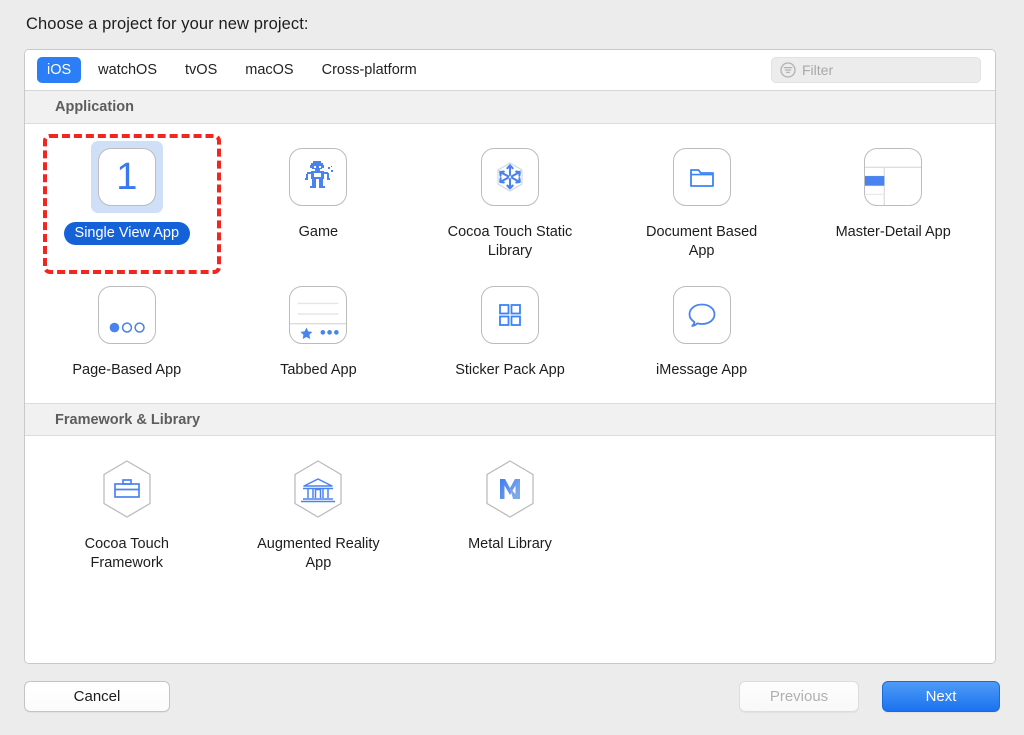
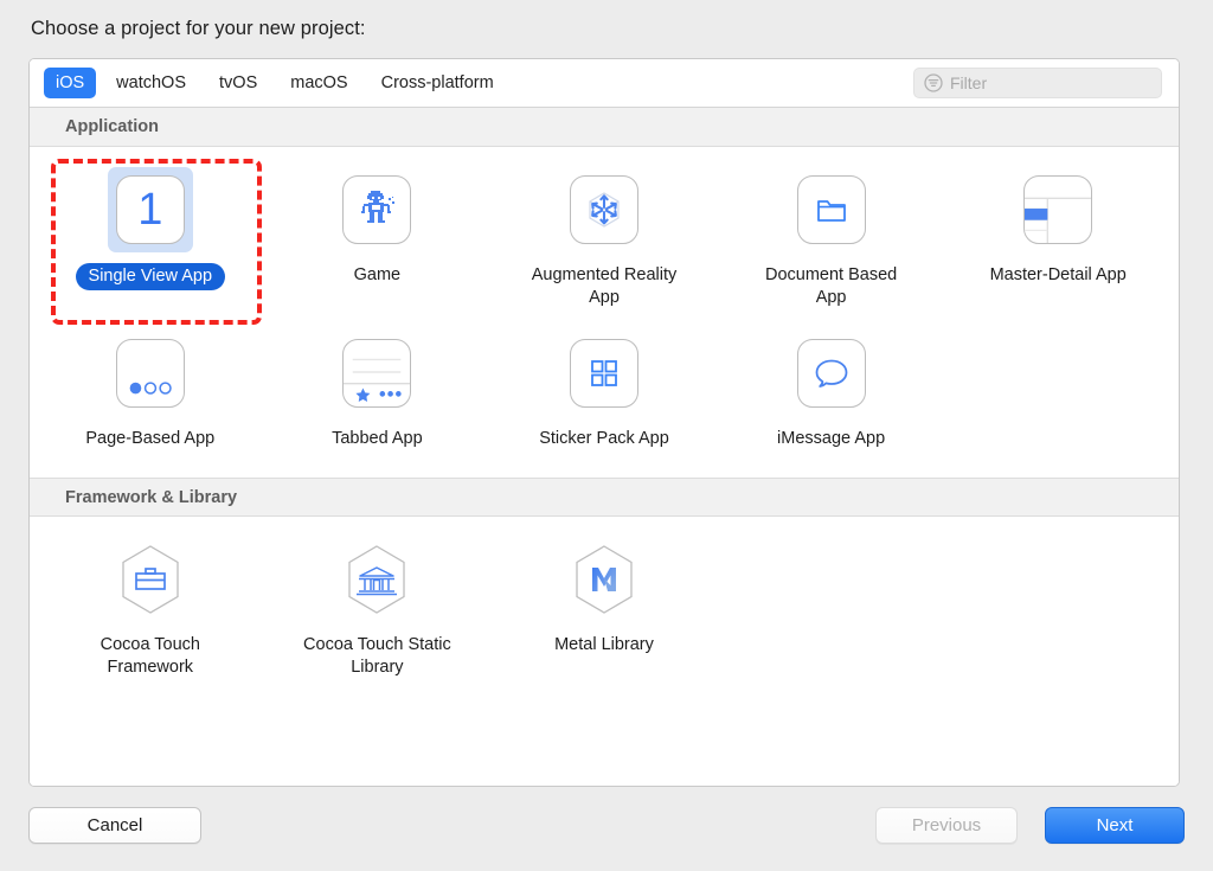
  Choose a project for your new project:
  iOS
  watchOS
  tvOS
  macOS
  Cross-platform
  Filter
  Application
  1
  Single View App
  Game
- Cocoa Touch Static Library
+ Augmented Reality App
  Document Based App
  Master-Detail App
  Page-Based App
  Tabbed App
  Sticker Pack App
  iMessage App
  Framework & Library
  Cocoa Touch Framework
- Augmented Reality App
+ Cocoa Touch Static Library
  Metal Library
  Cancel
  Previous
  Next
